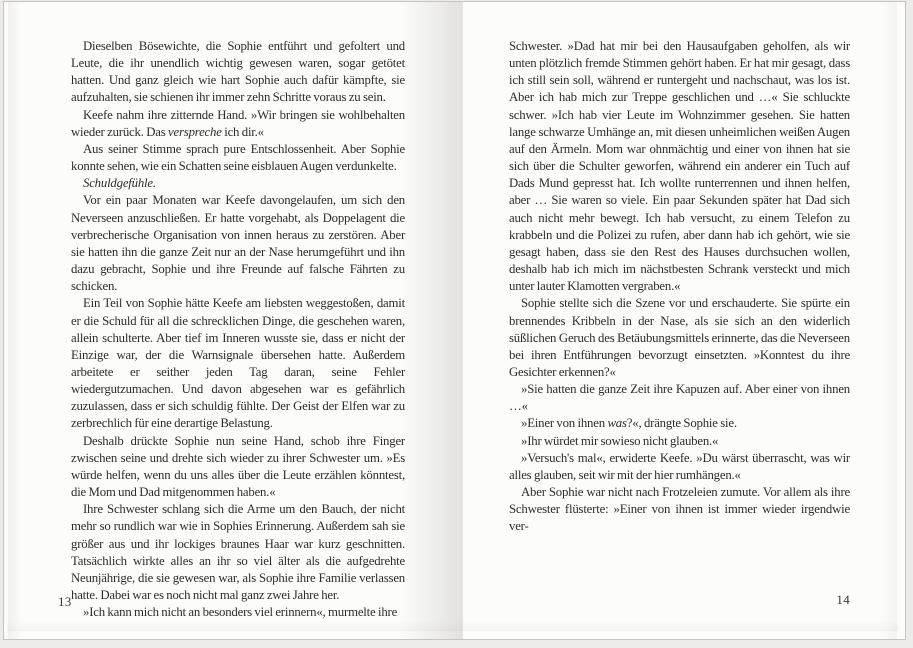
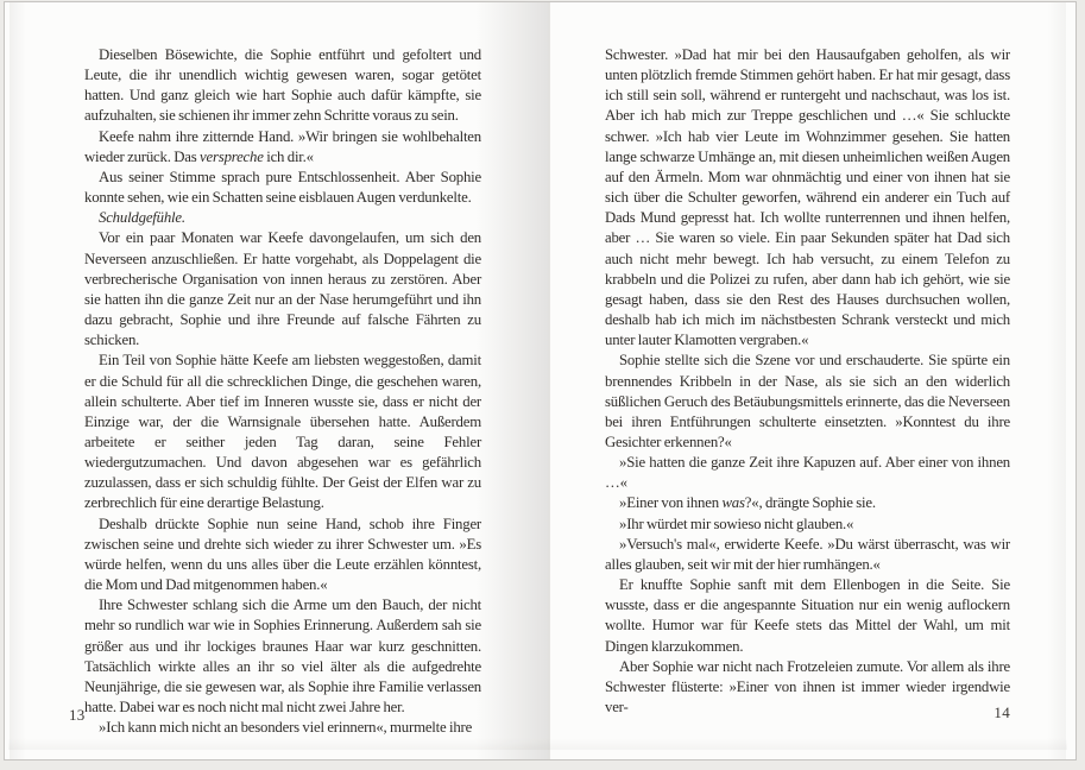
  Dieselben Bösewichte, die Sophie entführt und gefoltert und Leute, die ihr unendlich wichtig gewesen waren, sogar getötet hatten. Und ganz gleich wie hart Sophie auch dafür kämpfte, sie aufzuhalten, sie schienen ihr immer zehn Schritte voraus zu sein.
  Keefe nahm ihre zitternde Hand. »Wir bringen sie wohlbehalten wieder zurück. Das verspreche ich dir.«
  Aus seiner Stimme sprach pure Entschlossenheit. Aber Sophie konnte sehen, wie ein Schatten seine eisblauen Augen verdunkelte.
  Schuldgefühle.
  Vor ein paar Monaten war Keefe davongelaufen, um sich den Neverseen anzuschließen. Er hatte vorgehabt, als Doppelagent die verbrecherische Organisation von innen heraus zu zerstören. Aber sie hatten ihn die ganze Zeit nur an der Nase herumgeführt und ihn dazu gebracht, Sophie und ihre Freunde auf falsche Fährten zu schicken.
  Ein Teil von Sophie hätte Keefe am liebsten weggestoßen, damit er die Schuld für all die schrecklichen Dinge, die geschehen waren, allein schulterte. Aber tief im Inneren wusste sie, dass er nicht der Einzige war, der die Warnsignale übersehen hatte. Außerdem arbeitete er seither jeden Tag daran, seine Fehler wiedergutzumachen. Und davon abgesehen war es gefährlich zuzulassen, dass er sich schuldig fühlte. Der Geist der Elfen war zu zerbrechlich für eine derartige Belastung.
  Deshalb drückte Sophie nun seine Hand, schob ihre Finger zwischen seine und drehte sich wieder zu ihrer Schwester um. »Es würde helfen, wenn du uns alles über die Leute erzählen könntest, die Mom und Dad mitgenommen haben.«
- Ihre Schwester schlang sich die Arme um den Bauch, der nicht mehr so rundlich war wie in Sophies Erinnerung. Außerdem sah sie größer aus und ihr lockiges braunes Haar war kurz geschnitten. Tatsächlich wirkte alles an ihr so viel älter als die aufgedrehte Neunjährige, die sie gewesen war, als Sophie ihre Familie verlassen hatte. Dabei war es noch nicht mal ganz zwei Jahre her.
+ Ihre Schwester schlang sich die Arme um den Bauch, der nicht mehr so rundlich war wie in Sophies Erinnerung. Außerdem sah sie größer aus und ihr lockiges braunes Haar war kurz geschnitten. Tatsächlich wirkte alles an ihr so viel älter als die aufgedrehte Neunjährige, die sie gewesen war, als Sophie ihre Familie verlassen hatte. Dabei war es noch nicht mal nicht zwei Jahre her.
  »Ich kann mich nicht an besonders viel erinnern«, murmelte ihre
  Schwester. »Dad hat mir bei den Hausaufgaben geholfen, als wir unten plötzlich fremde Stimmen gehört haben. Er hat mir gesagt, dass ich still sein soll, während er runtergeht und nachschaut, was los ist. Aber ich hab mich zur Treppe geschlichen und …« Sie schluckte schwer. »Ich hab vier Leute im Wohnzimmer gesehen. Sie hatten lange schwarze Umhänge an, mit diesen unheimlichen weißen Augen auf den Ärmeln. Mom war ohnmächtig und einer von ihnen hat sie sich über die Schulter geworfen, während ein anderer ein Tuch auf Dads Mund gepresst hat. Ich wollte runterrennen und ihnen helfen, aber … Sie waren so viele. Ein paar Sekunden später hat Dad sich auch nicht mehr bewegt. Ich hab versucht, zu einem Telefon zu krabbeln und die Polizei zu rufen, aber dann hab ich gehört, wie sie gesagt haben, dass sie den Rest des Hauses durchsuchen wollen, deshalb hab ich mich im nächstbesten Schrank versteckt und mich unter lauter Klamotten vergraben.«
- Sophie stellte sich die Szene vor und erschauderte. Sie spürte ein brennendes Kribbeln in der Nase, als sie sich an den widerlich süßlichen Geruch des Betäubungsmittels erinnerte, das die Neverseen bei ihren Entführungen bevorzugt einsetzten. »Konntest du ihre Gesichter erkennen?«
+ Sophie stellte sich die Szene vor und erschauderte. Sie spürte ein brennendes Kribbeln in der Nase, als sie sich an den widerlich süßlichen Geruch des Betäubungsmittels erinnerte, das die Neverseen bei ihren Entführungen schulterte einsetzten. »Konntest du ihre Gesichter erkennen?«
  »Sie hatten die ganze Zeit ihre Kapuzen auf. Aber einer von ihnen …«
  »Einer von ihnen was?«, drängte Sophie sie.
  »Ihr würdet mir sowieso nicht glauben.«
  »Versuch's mal«, erwiderte Keefe. »Du wärst überrascht, was wir alles glauben, seit wir mit der hier rumhängen.«
+ Er knuffte Sophie sanft mit dem Ellenbogen in die Seite. Sie wusste, dass er die angespannte Situation nur ein wenig auflockern wollte. Humor war für Keefe stets das Mittel der Wahl, um mit Dingen klarzukommen.
  Aber Sophie war nicht nach Frotzeleien zumute. Vor allem als ihre Schwester flüsterte: »Einer von ihnen ist immer wieder irgendwie ver-
  13
  14
